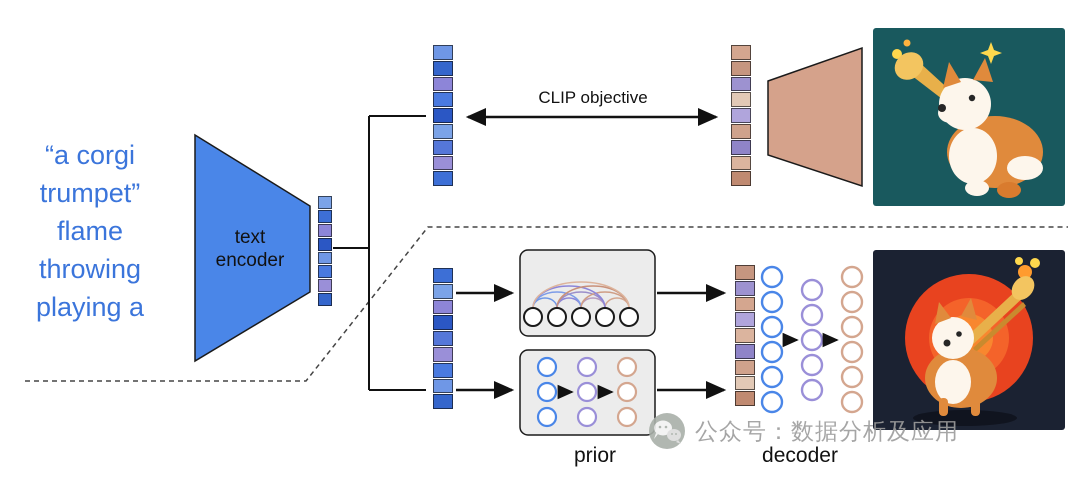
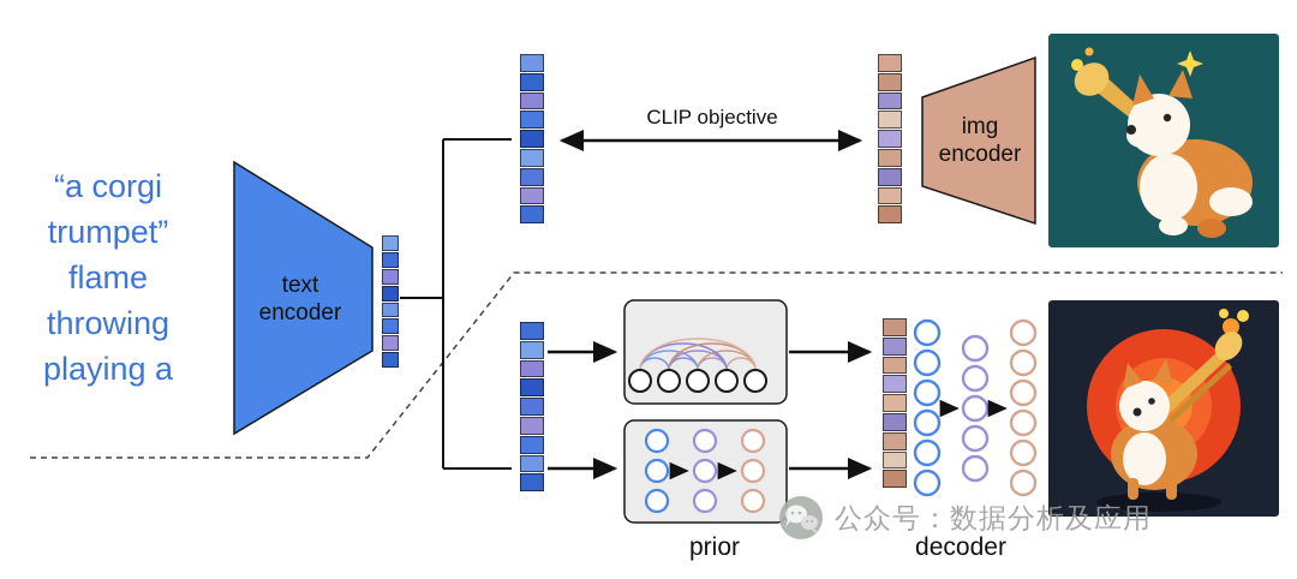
  “a corgi
  trumpet”
  flame
  throwing
  playing a
  text encoder
+ img encoder
  CLIP objective
  prior
  decoder
  公众号：数据分析及应用
